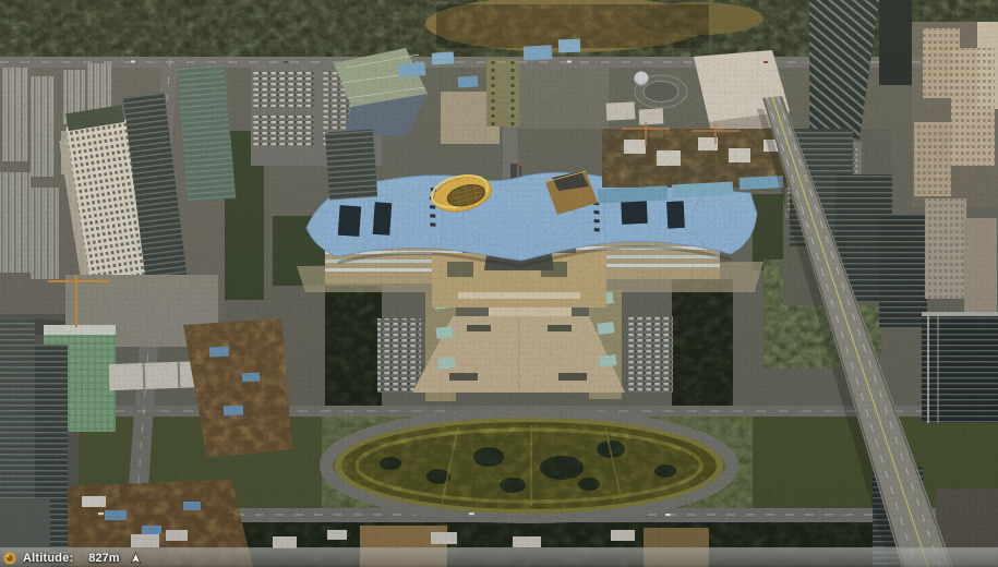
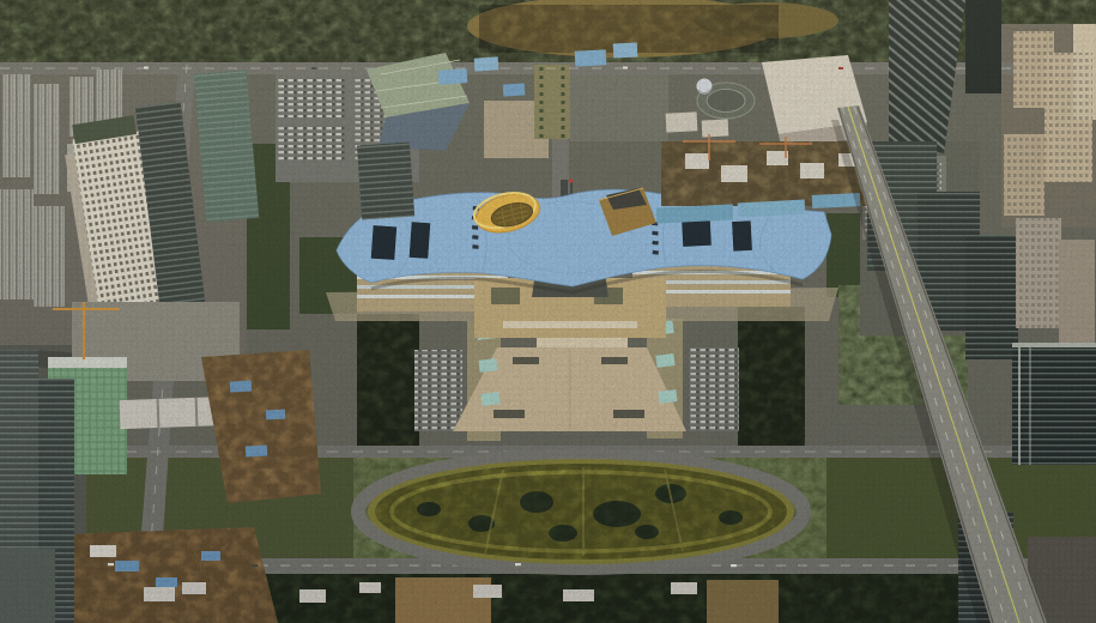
- Altitude:
- 827m
